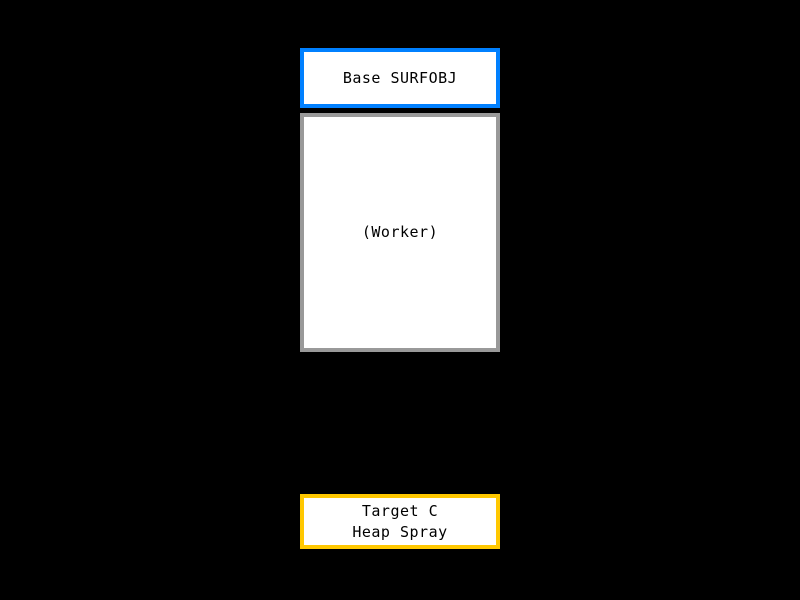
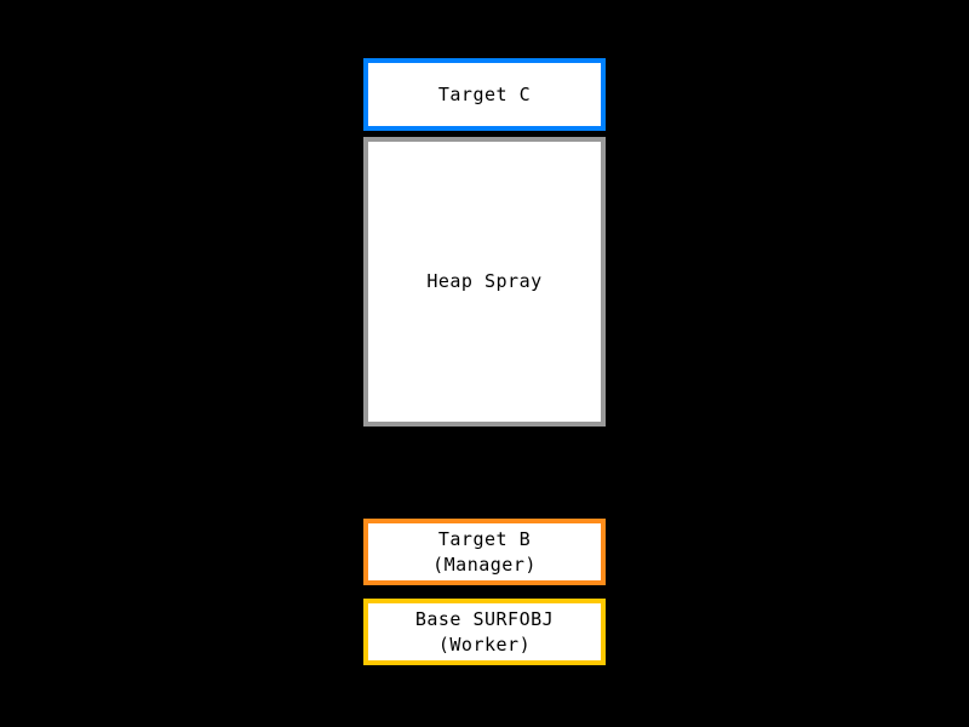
- Base SURFOBJ
+ Target C
- (Worker)
+ Heap Spray
+ Target B
+ (Manager)
- Target C
+ Base SURFOBJ
- Heap Spray
+ (Worker)
